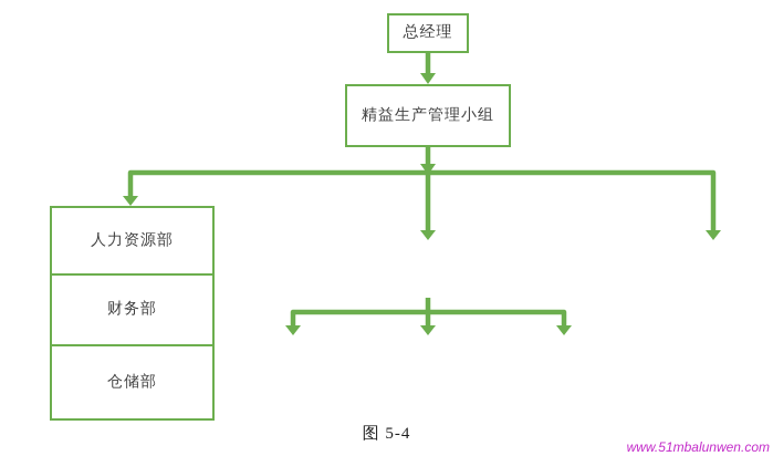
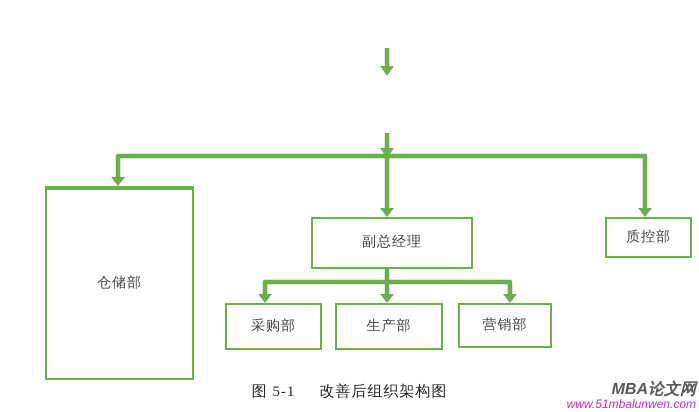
- 总经理
- 精益生产管理小组
- 人力资源部
- 财务部
  仓储部
+ 副总经理
+ 质控部
+ 采购部
+ 生产部
+ 营销部
- 图 5-4
+ 图 5-1
+ 改善后组织架构图
+ MBA论文网
  www.51mbalunwen.com
